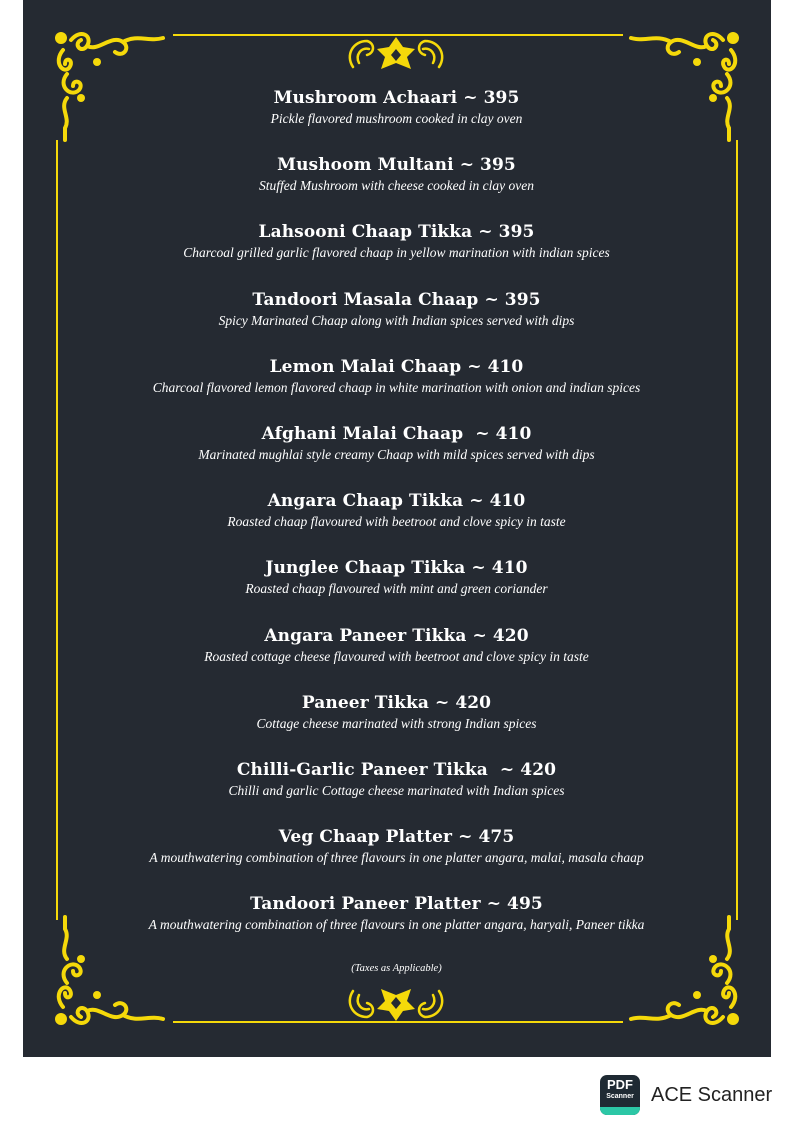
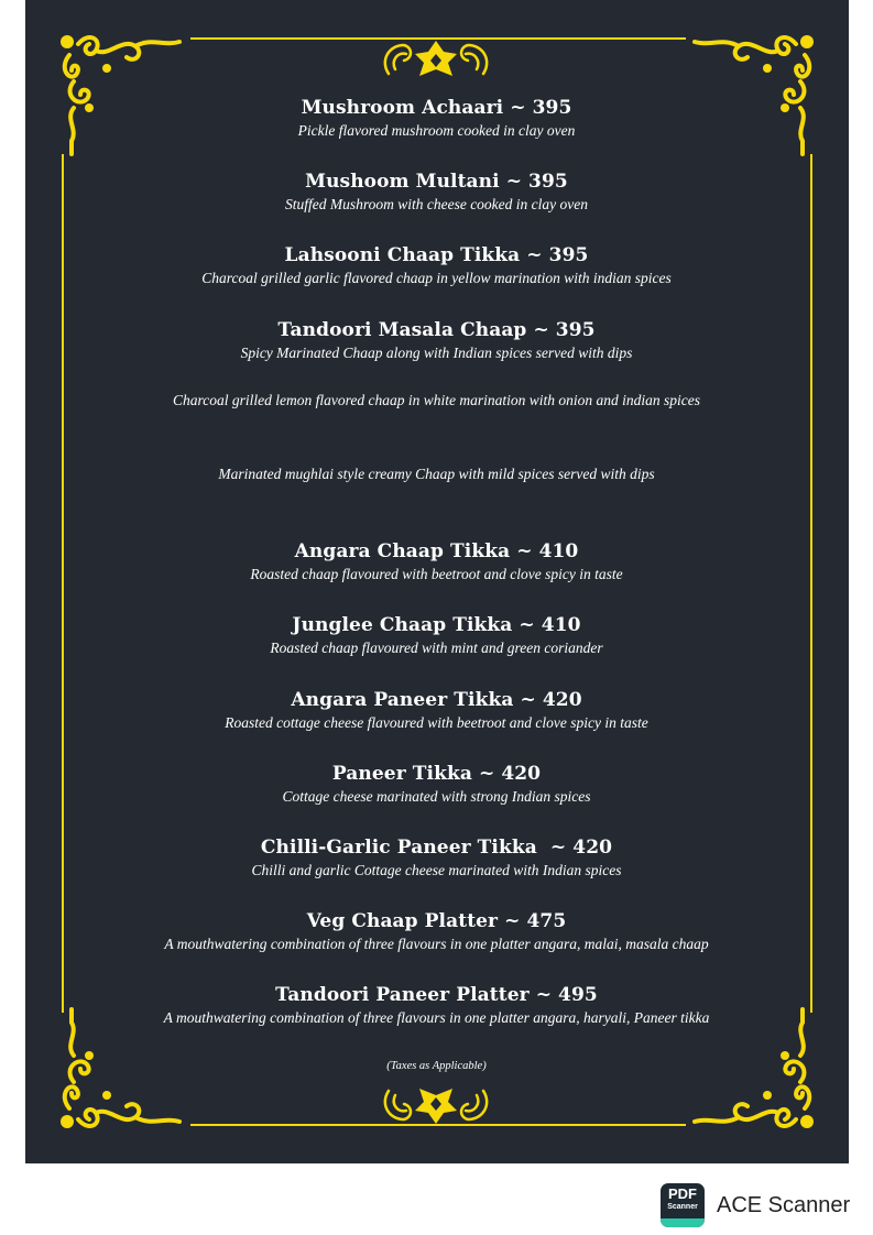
  Mushroom Achaari ~ 395
  Pickle flavored mushroom cooked in clay oven
  Mushoom Multani ~ 395
  Stuffed Mushroom with cheese cooked in clay oven
  Lahsooni Chaap Tikka ~ 395
  Charcoal grilled garlic flavored chaap in yellow marination with indian spices
  Tandoori Masala Chaap ~ 395
  Spicy Marinated Chaap along with Indian spices served with dips
- Lemon Malai Chaap ~ 410
- Charcoal flavored lemon flavored chaap in white marination with onion and indian spices
+ Charcoal grilled lemon flavored chaap in white marination with onion and indian spices
- Afghani Malai Chaap ~ 410
  Marinated mughlai style creamy Chaap with mild spices served with dips
  Angara Chaap Tikka ~ 410
  Roasted chaap flavoured with beetroot and clove spicy in taste
  Junglee Chaap Tikka ~ 410
  Roasted chaap flavoured with mint and green coriander
  Angara Paneer Tikka ~ 420
  Roasted cottage cheese flavoured with beetroot and clove spicy in taste
  Paneer Tikka ~ 420
  Cottage cheese marinated with strong Indian spices
  Chilli-Garlic Paneer Tikka ~ 420
  Chilli and garlic Cottage cheese marinated with Indian spices
  Veg Chaap Platter ~ 475
  A mouthwatering combination of three flavours in one platter angara, malai, masala chaap
  Tandoori Paneer Platter ~ 495
  A mouthwatering combination of three flavours in one platter angara, haryali, Paneer tikka
  (Taxes as Applicable)
  PDF
  ACE Scanner
